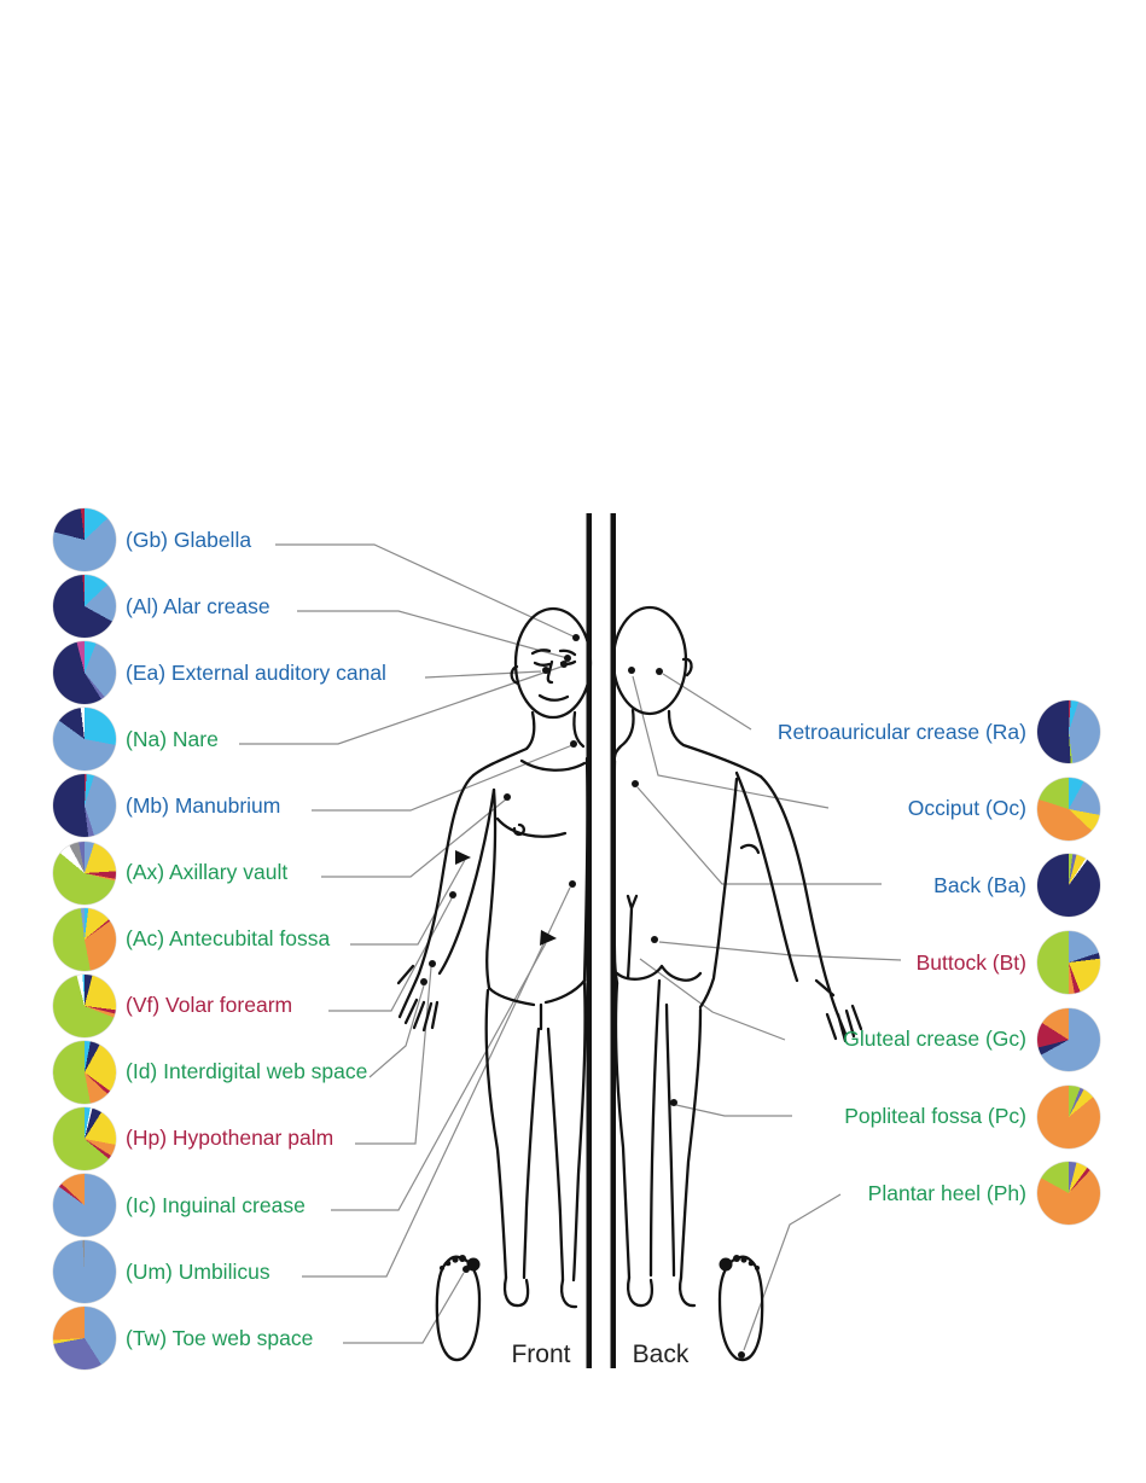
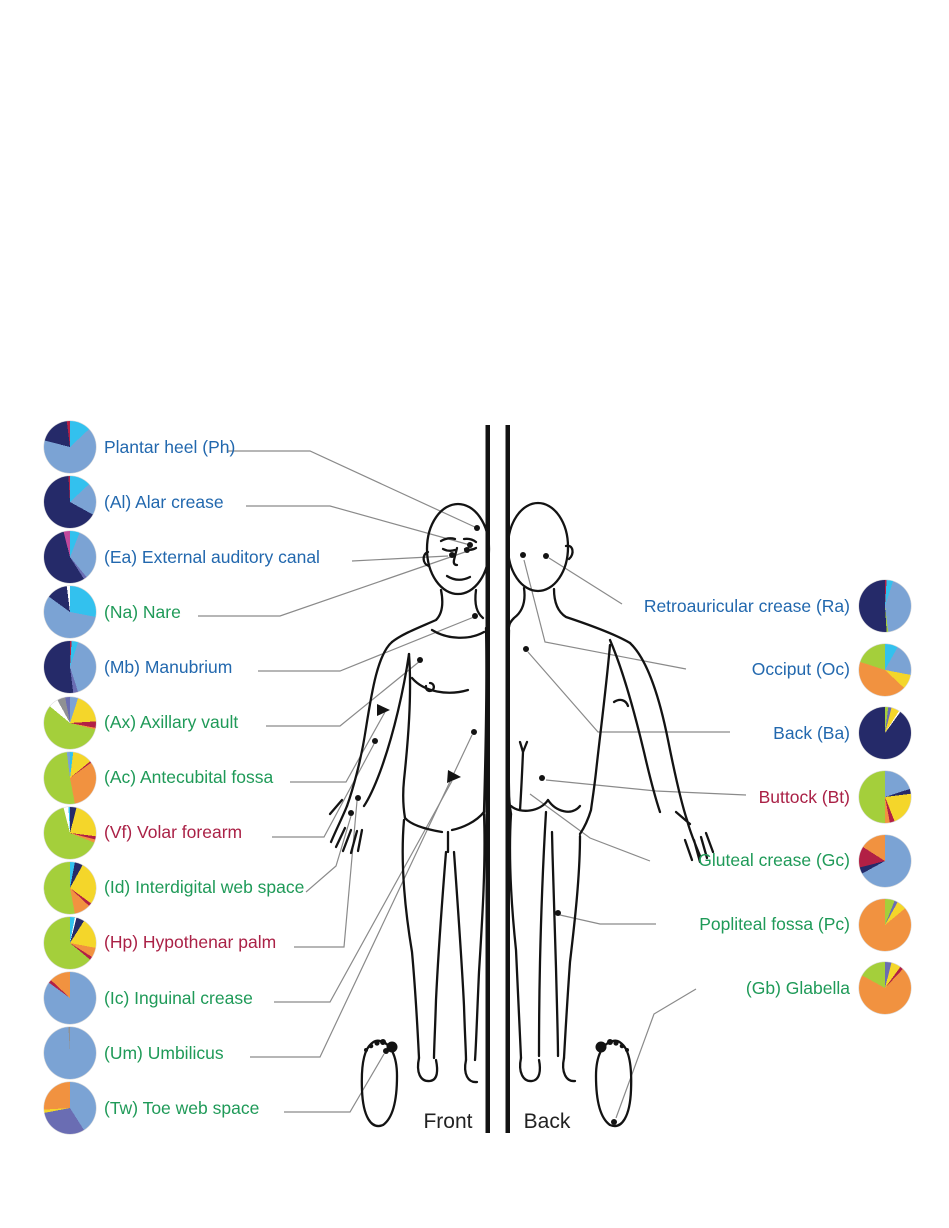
- (Gb) Glabella
+ Plantar heel (Ph)
  (Al) Alar crease
  (Ea) External auditory canal
  (Na) Nare
  (Mb) Manubrium
  (Ax) Axillary vault
  (Ac) Antecubital fossa
  (Vf) Volar forearm
  (Id) Interdigital web space
  (Hp) Hypothenar palm
  (Ic) Inguinal crease
  (Um) Umbilicus
  (Tw) Toe web space
  Retroauricular crease (Ra)
  Occiput (Oc)
  Back (Ba)
  Buttock (Bt)
  Gluteal crease (Gc)
  Popliteal fossa (Pc)
- Plantar heel (Ph)
+ (Gb) Glabella
  Front
  Back
